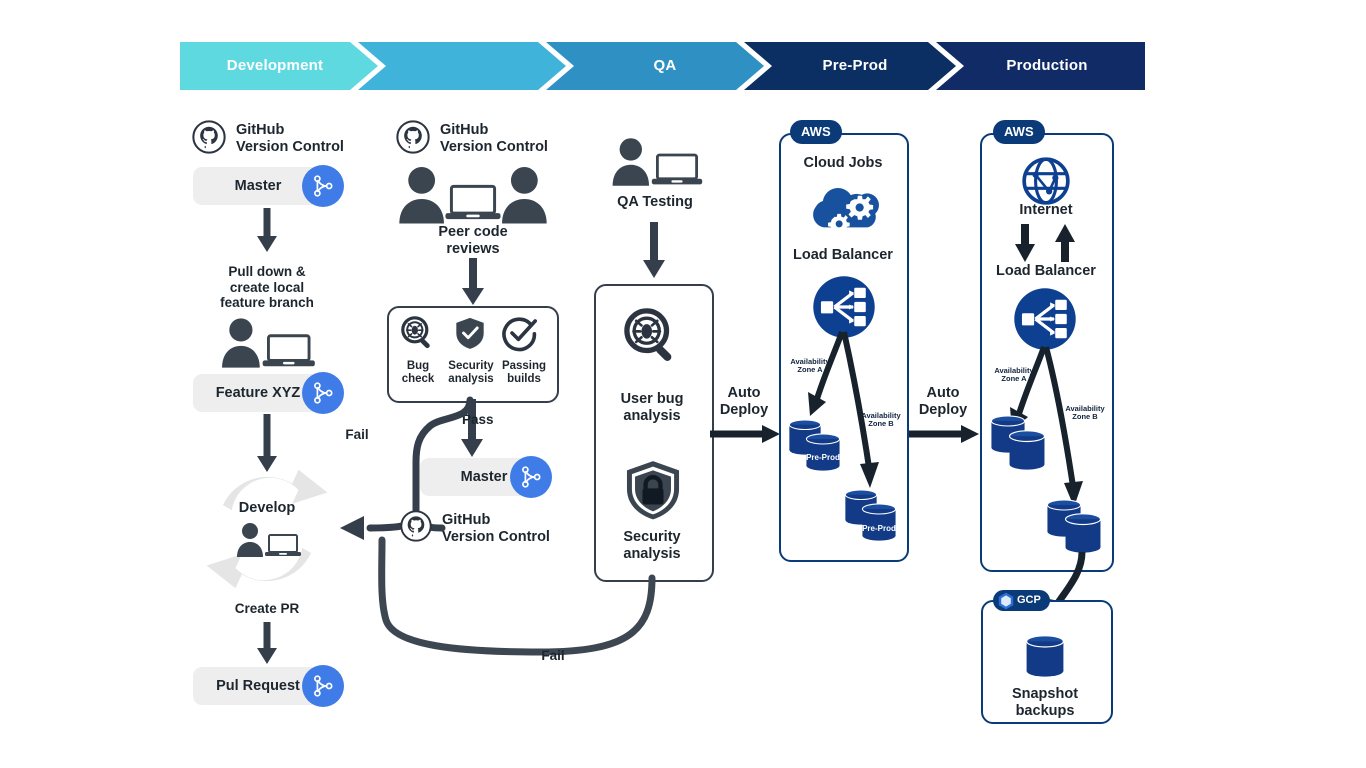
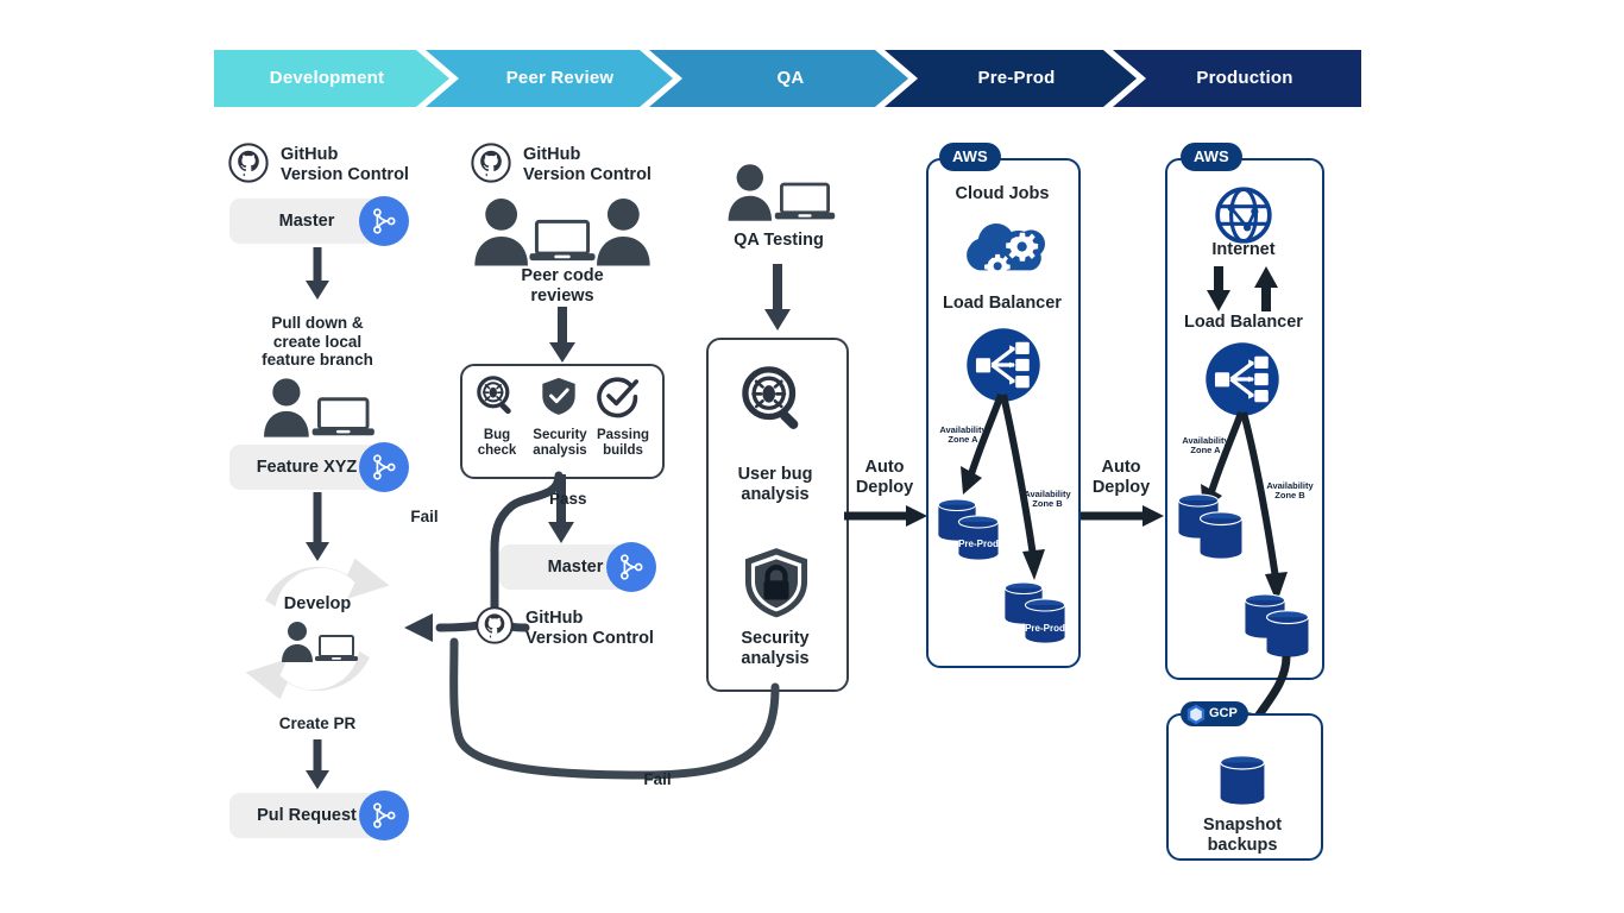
  Development
+ Peer Review
  QA
  Pre-Prod
  Production
  GitHub
  Version Control
  Master
  Pull down &
  create local
  feature branch
  Feature XYZ
  Develop
  Create PR
  Pul Request
  GitHub
  Version Control
  Peer code
  reviews
  Bug
  check
  Security
  analysis
  Passing
  builds
  Pass
  Fail
  Master
  GitHub
  Version Control
  QA Testing
  User bug
  analysis
  Security
  analysis
  Fail
  Auto
  Deploy
  AWS
  Cloud Jobs
  Load Balancer
  Availabilit
  Zone A
  Availability
  Zone B
  Pre-Prod
  Pre-Prod
  Auto
  Deploy
  AWS
  Internet
  Load Balancer
  Availability
  Zone A
  Availability
  Zone B
  GCP
  Snapshot
  backups
